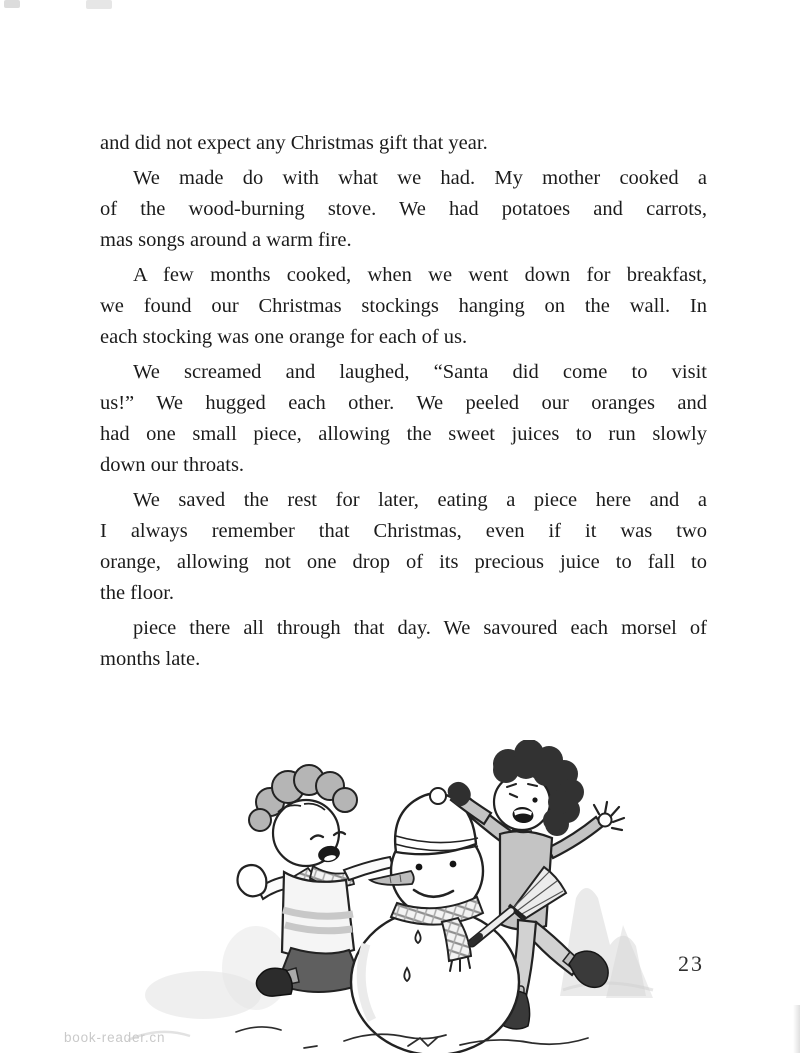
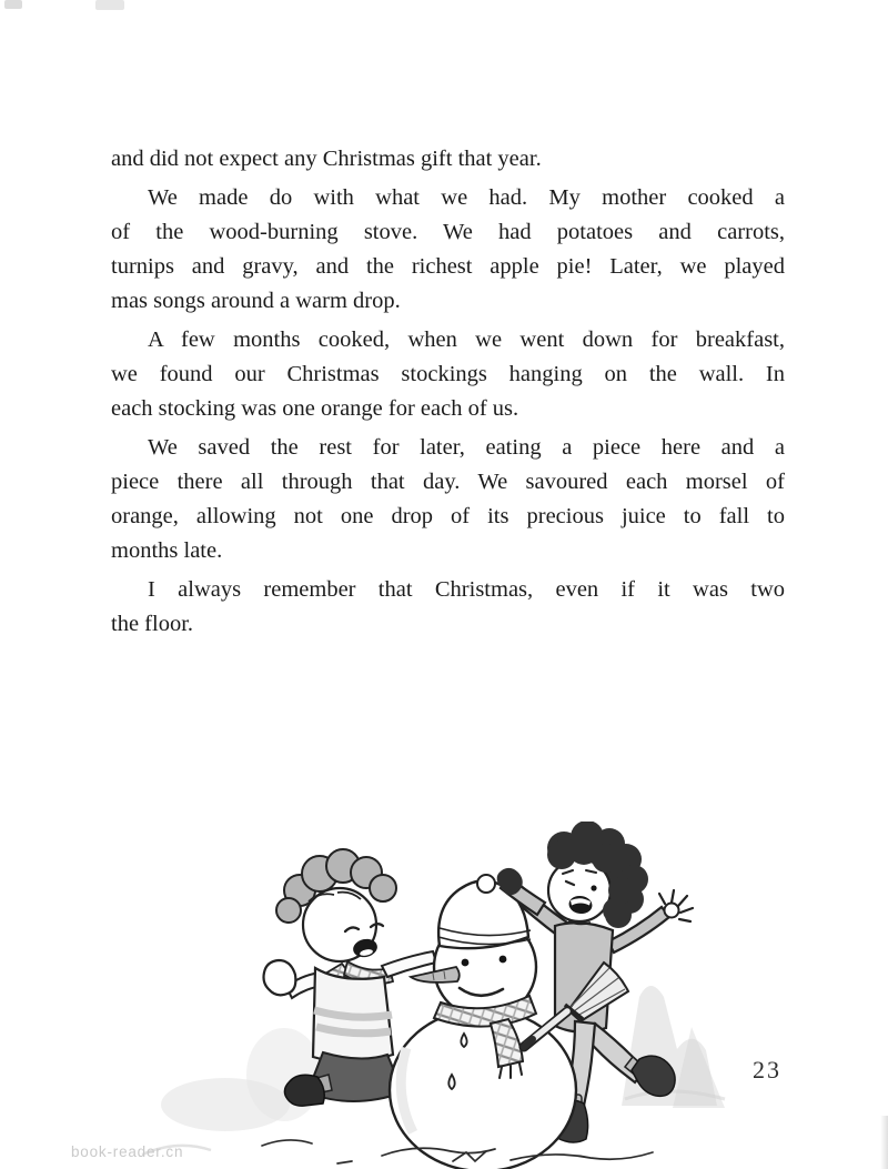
  and did not expect any Christmas gift that year.
  We made do with what we had. My mother cooked a
  of the wood-burning stove. We had potatoes and carrots,
+ turnips and gravy, and the richest apple pie! Later, we played
- mas songs around a warm fire.
+ mas songs around a warm drop.
  A few months cooked, when we went down for breakfast,
  we found our Christmas stockings hanging on the wall. In
  each stocking was one orange for each of us.
- We screamed and laughed, “Santa did come to visit
- us!” We hugged each other. We peeled our oranges and
- had one small piece, allowing the sweet juices to run slowly
- down our throats.
  We saved the rest for later, eating a piece here and a
- I always remember that Christmas, even if it was two
+ piece there all through that day. We savoured each morsel of
  orange, allowing not one drop of its precious juice to fall to
- the floor.
+ months late.
- piece there all through that day. We savoured each morsel of
+ I always remember that Christmas, even if it was two
- months late.
+ the floor.
  23
  book-reader.cn
